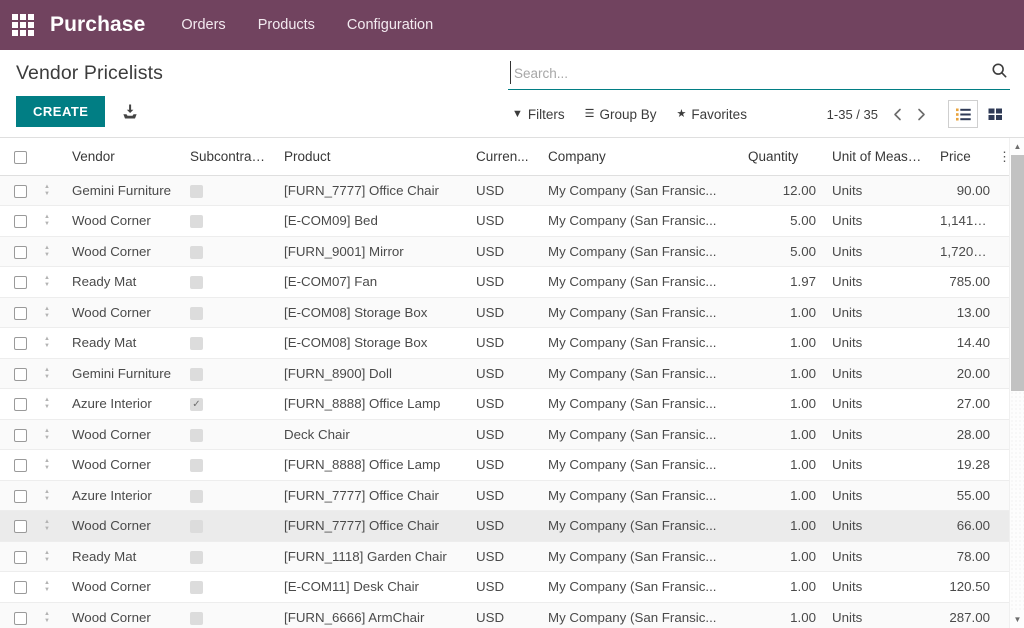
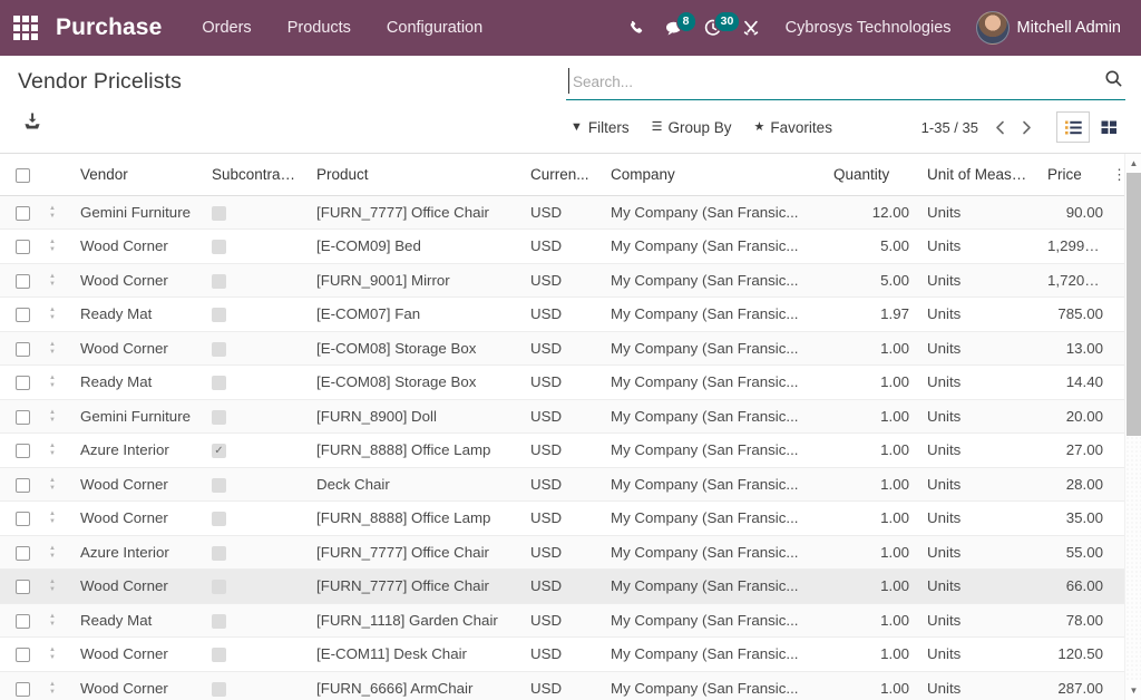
  Purchase
  Orders
  Products
  Configuration
+ 8
+ 30
+ Cybrosys Technologies
+ Mitchell Admin
  Vendor Pricelists
- CREATE
  Search...
  ▼
  Filters
  ☰
  Group By
  ★
  Favorites
  1-35 / 35
  		Vendor	Subcontracted	Product	Curren...	Company	Quantity	Unit of Measu...	Price	⋮
  		Gemini Furniture		[FURN_7777] Office Chair	USD	My Company (San Fransic...	12.00	Units	90.00
- 		Wood Corner		[E-COM09] Bed	USD	My Company (San Fransic...	5.00	Units	1,141.40
+ 		Wood Corner		[E-COM09] Bed	USD	My Company (San Fransic...	5.00	Units	1,299.00
  		Wood Corner		[FURN_9001] Mirror	USD	My Company (San Fransic...	5.00	Units	1,720.00
  		Ready Mat		[E-COM07] Fan	USD	My Company (San Fransic...	1.97	Units	785.00
  		Wood Corner		[E-COM08] Storage Box	USD	My Company (San Fransic...	1.00	Units	13.00
  		Ready Mat		[E-COM08] Storage Box	USD	My Company (San Fransic...	1.00	Units	14.40
  		Gemini Furniture		[FURN_8900] Doll	USD	My Company (San Fransic...	1.00	Units	20.00
  		Azure Interior	✓	[FURN_8888] Office Lamp	USD	My Company (San Fransic...	1.00	Units	27.00
  		Wood Corner		Deck Chair	USD	My Company (San Fransic...	1.00	Units	28.00
- 		Wood Corner		[FURN_8888] Office Lamp	USD	My Company (San Fransic...	1.00	Units	19.28
+ 		Wood Corner		[FURN_8888] Office Lamp	USD	My Company (San Fransic...	1.00	Units	35.00
  		Azure Interior		[FURN_7777] Office Chair	USD	My Company (San Fransic...	1.00	Units	55.00
  		Wood Corner		[FURN_7777] Office Chair	USD	My Company (San Fransic...	1.00	Units	66.00
  		Ready Mat		[FURN_1118] Garden Chair	USD	My Company (San Fransic...	1.00	Units	78.00
  		Wood Corner		[E-COM11] Desk Chair	USD	My Company (San Fransic...	1.00	Units	120.50
  		Wood Corner		[FURN_6666] ArmChair	USD	My Company (San Fransic...	1.00	Units	287.00
  ▲
  ▼
